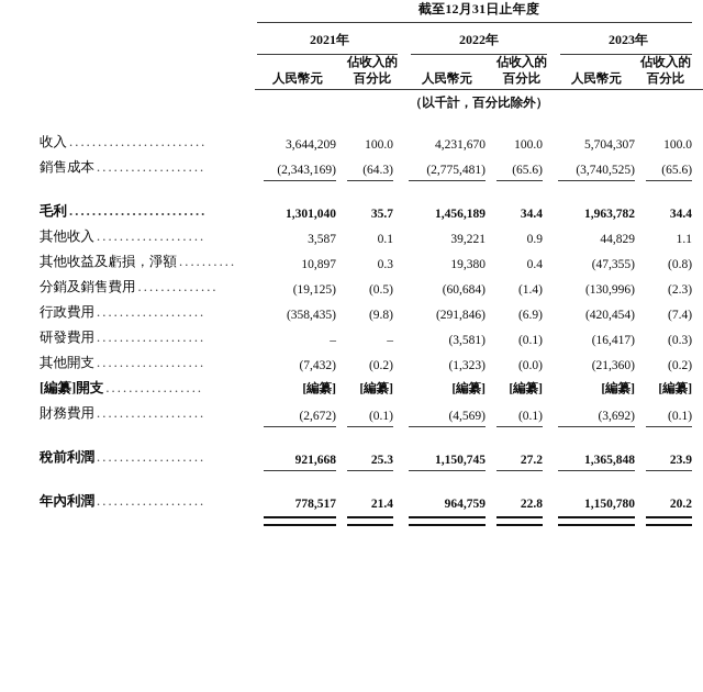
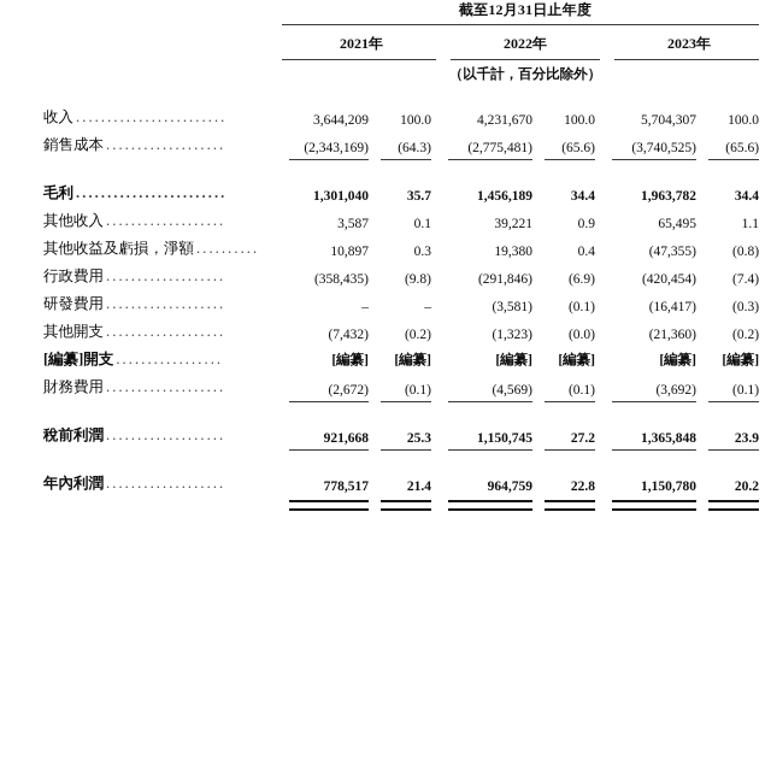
  	截至12月31日止年度
  	2021年	2022年	2023年
- 	人民幣元	佔收入的 百分比	人民幣元	佔收入的 百分比	人民幣元	佔收入的 百分比
  		（以千計，百分比除外）
  收入 ........................	3,644,209	100.0	4,231,670	100.0	5,704,307	100.0
  銷售成本 ...................	(2,343,169)	(64.3)	(2,775,481)	(65.6)	(3,740,525)	(65.6)
  毛利 ........................	1,301,040	35.7	1,456,189	34.4	1,963,782	34.4
- 其他收入 ...................	3,587	0.1	39,221	0.9	44,829	1.1
+ 其他收入 ...................	3,587	0.1	39,221	0.9	65,495	1.1
  其他收益及虧損，淨額 ..........	10,897	0.3	19,380	0.4	(47,355)	(0.8)
- 分銷及銷售費用 ..............	(19,125)	(0.5)	(60,684)	(1.4)	(130,996)	(2.3)
  行政費用 ...................	(358,435)	(9.8)	(291,846)	(6.9)	(420,454)	(7.4)
  研發費用 ...................	–	–	(3,581)	(0.1)	(16,417)	(0.3)
  其他開支 ...................	(7,432)	(0.2)	(1,323)	(0.0)	(21,360)	(0.2)
  [編纂]開支 .................	[編纂]	[編纂]	[編纂]	[編纂]	[編纂]	[編纂]
  財務費用 ...................	(2,672)	(0.1)	(4,569)	(0.1)	(3,692)	(0.1)
  稅前利潤 ...................	921,668	25.3	1,150,745	27.2	1,365,848	23.9
  年內利潤 ...................	778,517	21.4	964,759	22.8	1,150,780	20.2
